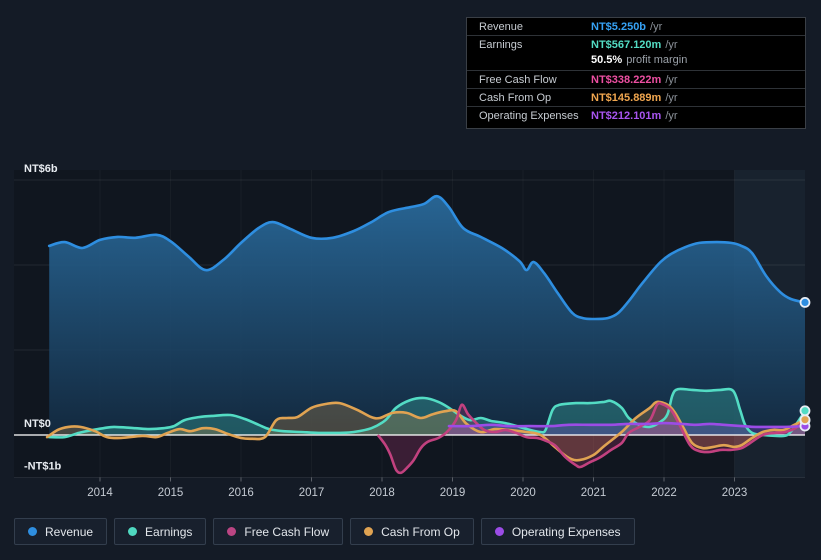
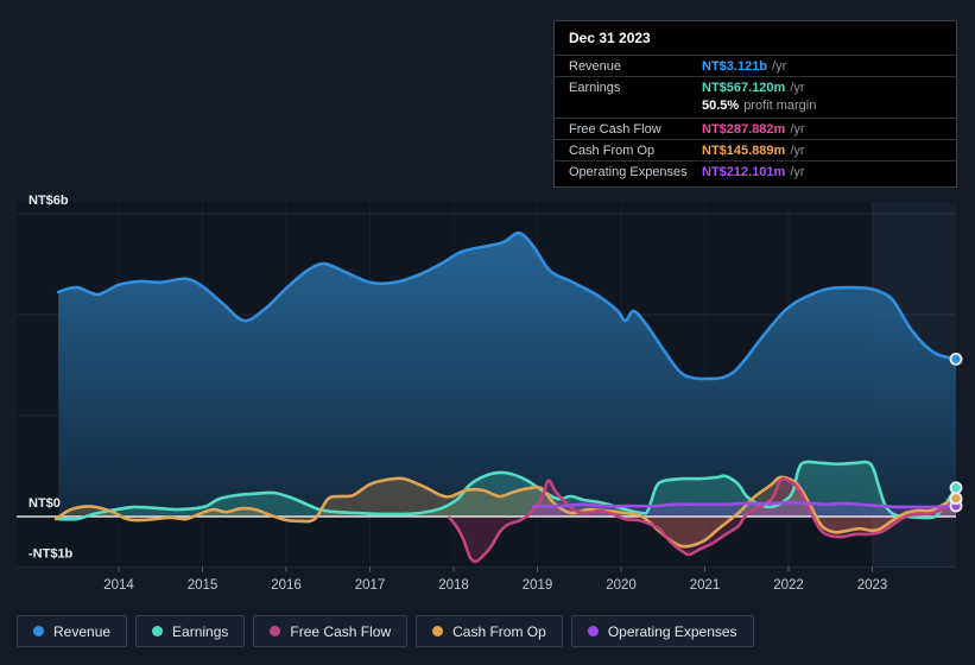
  NT$6b
  NT$0
  -NT$1b
  2014
  2015
  2016
  2017
  2018
  2019
  2020
  2021
  2022
  2023
+ Dec 31 2023
  Revenue
- NT$5.250b
+ NT$3.121b
  /yr
  Earnings
  NT$567.120m
  /yr
  50.5% profit margin
  Free Cash Flow
- NT$338.222m
+ NT$287.882m
  /yr
  Cash From Op
  NT$145.889m
  /yr
  Operating Expenses
  NT$212.101m
  /yr
  Revenue
  Earnings
  Free Cash Flow
  Cash From Op
  Operating Expenses
